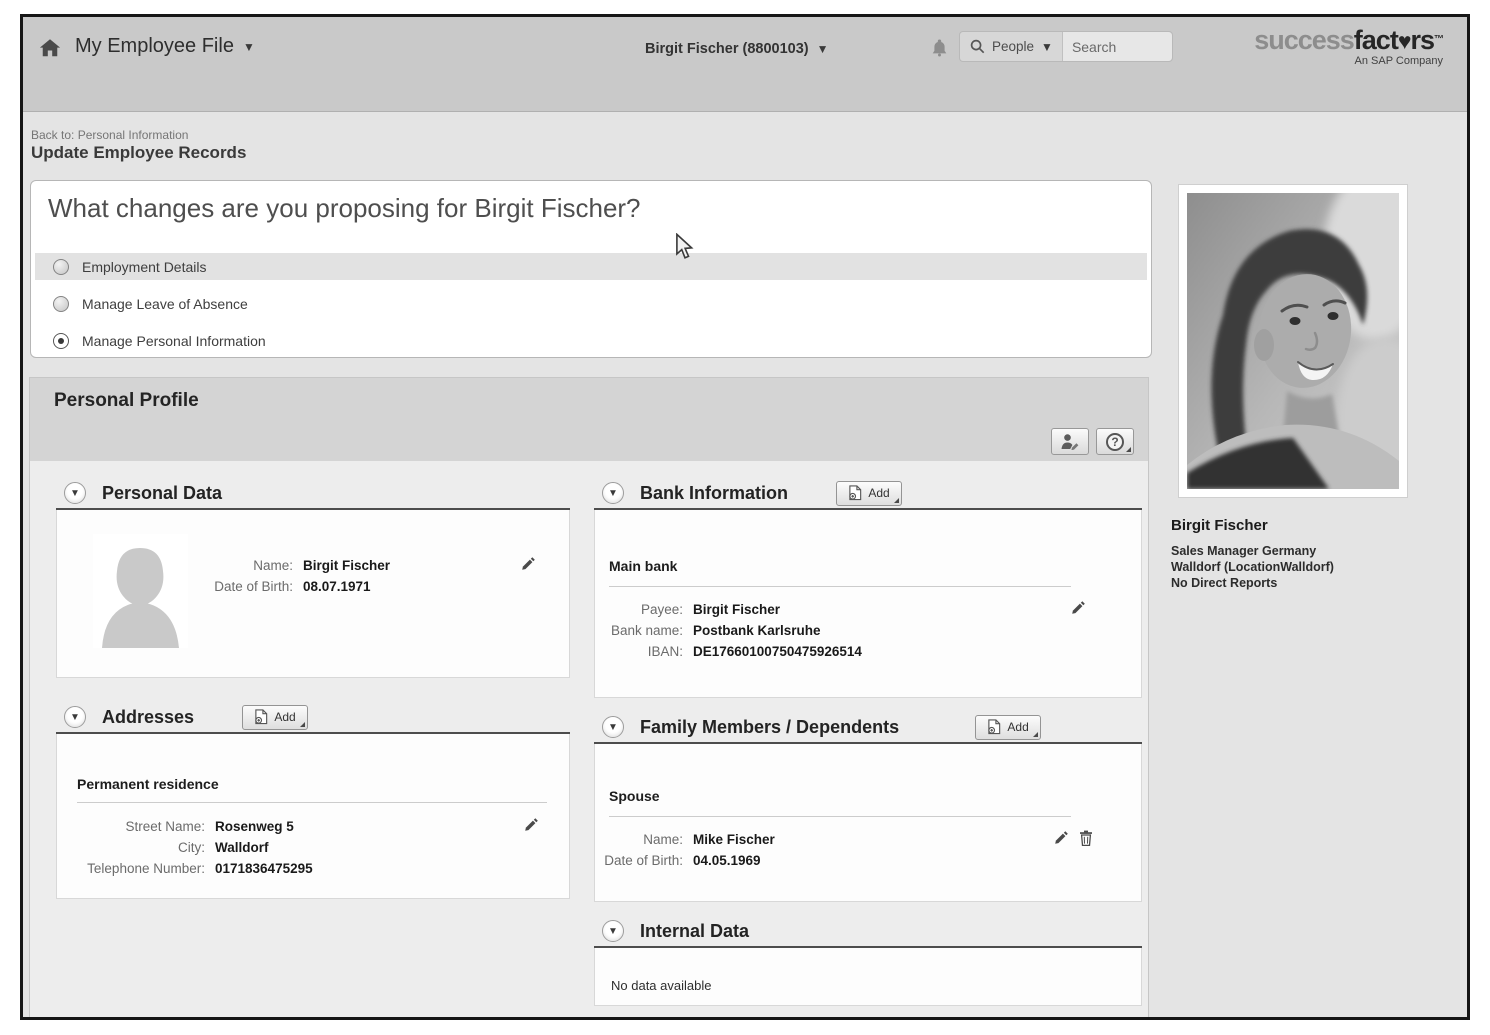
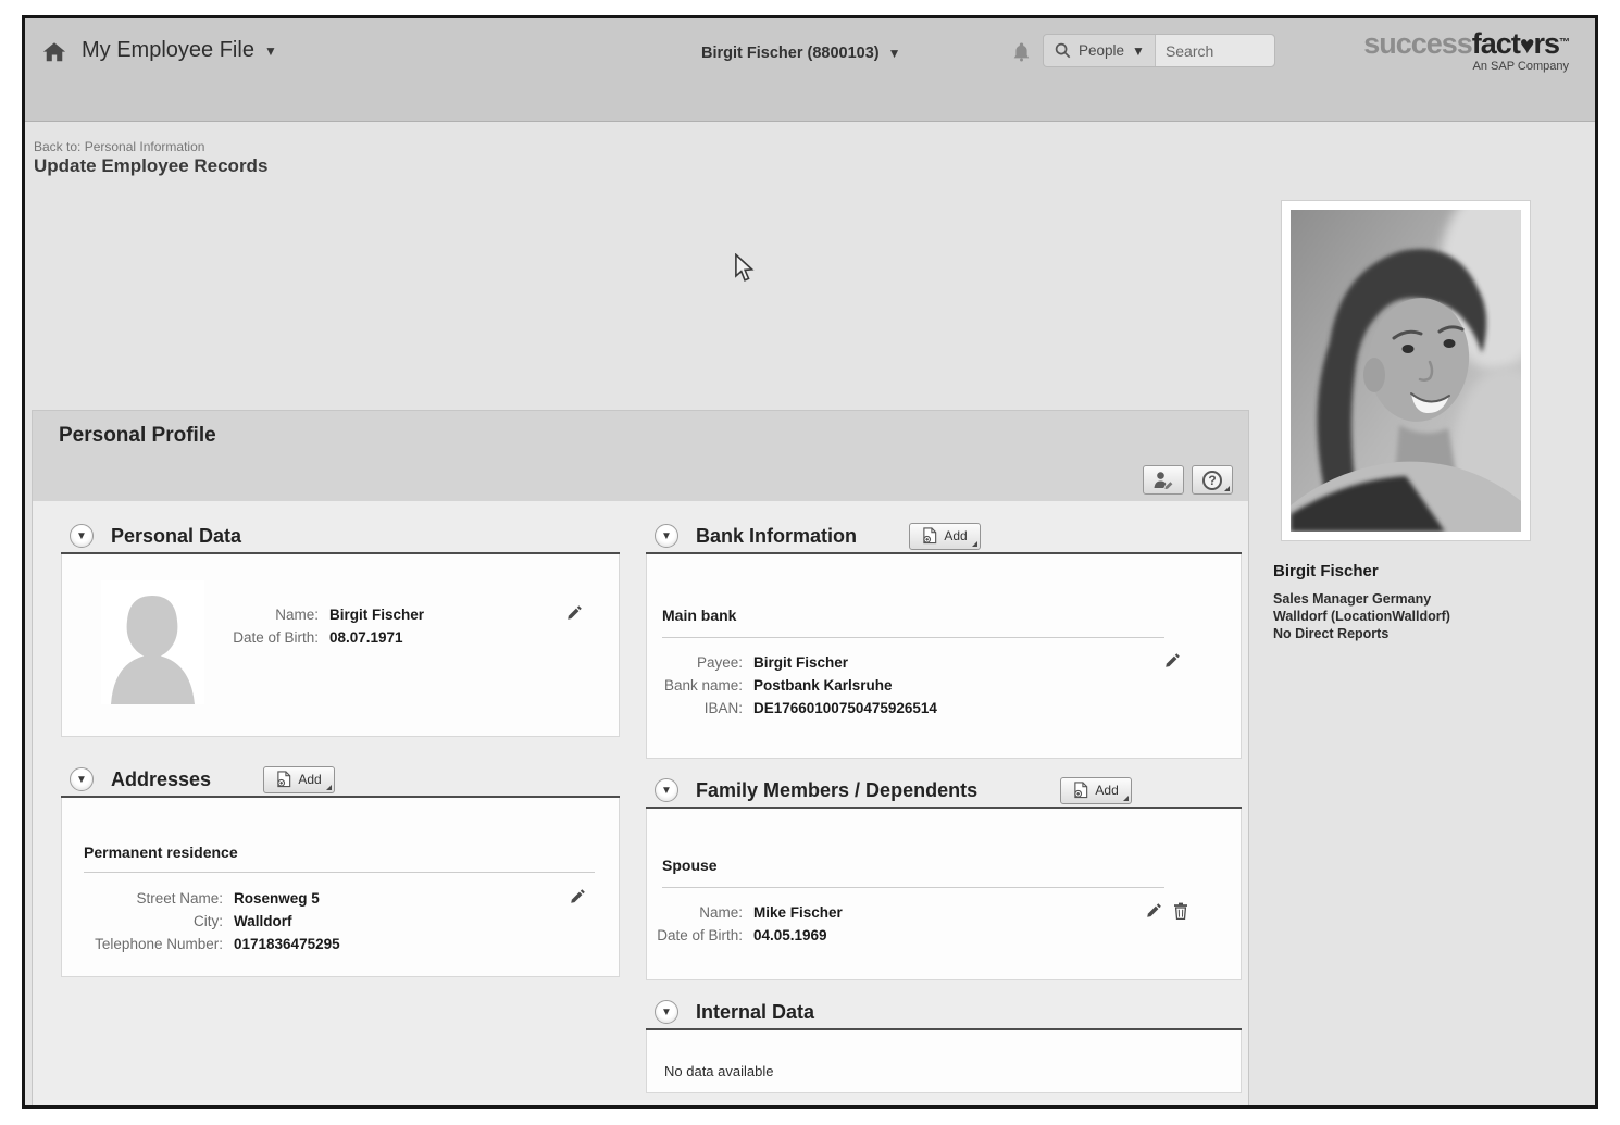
  My Employee File
  ▼
  Birgit Fischer (8800103)
  ▼
  People
  ▼
  Search
  successfact♥rs™
  An SAP Company
  Back to: Personal Information
  Update Employee Records
- What changes are you proposing for Birgit Fischer?
- Employment Details
- Manage Leave of Absence
- Manage Personal Information
  Personal Profile
  ?
  ▼
  Personal Data
  Name:
  Birgit Fischer
  Date of Birth:
  08.07.1971
  ▼
  Addresses
  Add
  Permanent residence
  Street Name:
  Rosenweg 5
  City:
  Walldorf
  Telephone Number:
  0171836475295
  ▼
  Bank Information
  Add
  Main bank
  Payee:
  Birgit Fischer
  Bank name:
  Postbank Karlsruhe
  IBAN:
  DE17660100750475926514
  ▼
  Family Members / Dependents
  Add
  Spouse
  Name:
  Mike Fischer
  Date of Birth:
  04.05.1969
  ▼
  Internal Data
  No data available
  Birgit Fischer
  Sales Manager Germany
  Walldorf (LocationWalldorf)
  No Direct Reports
